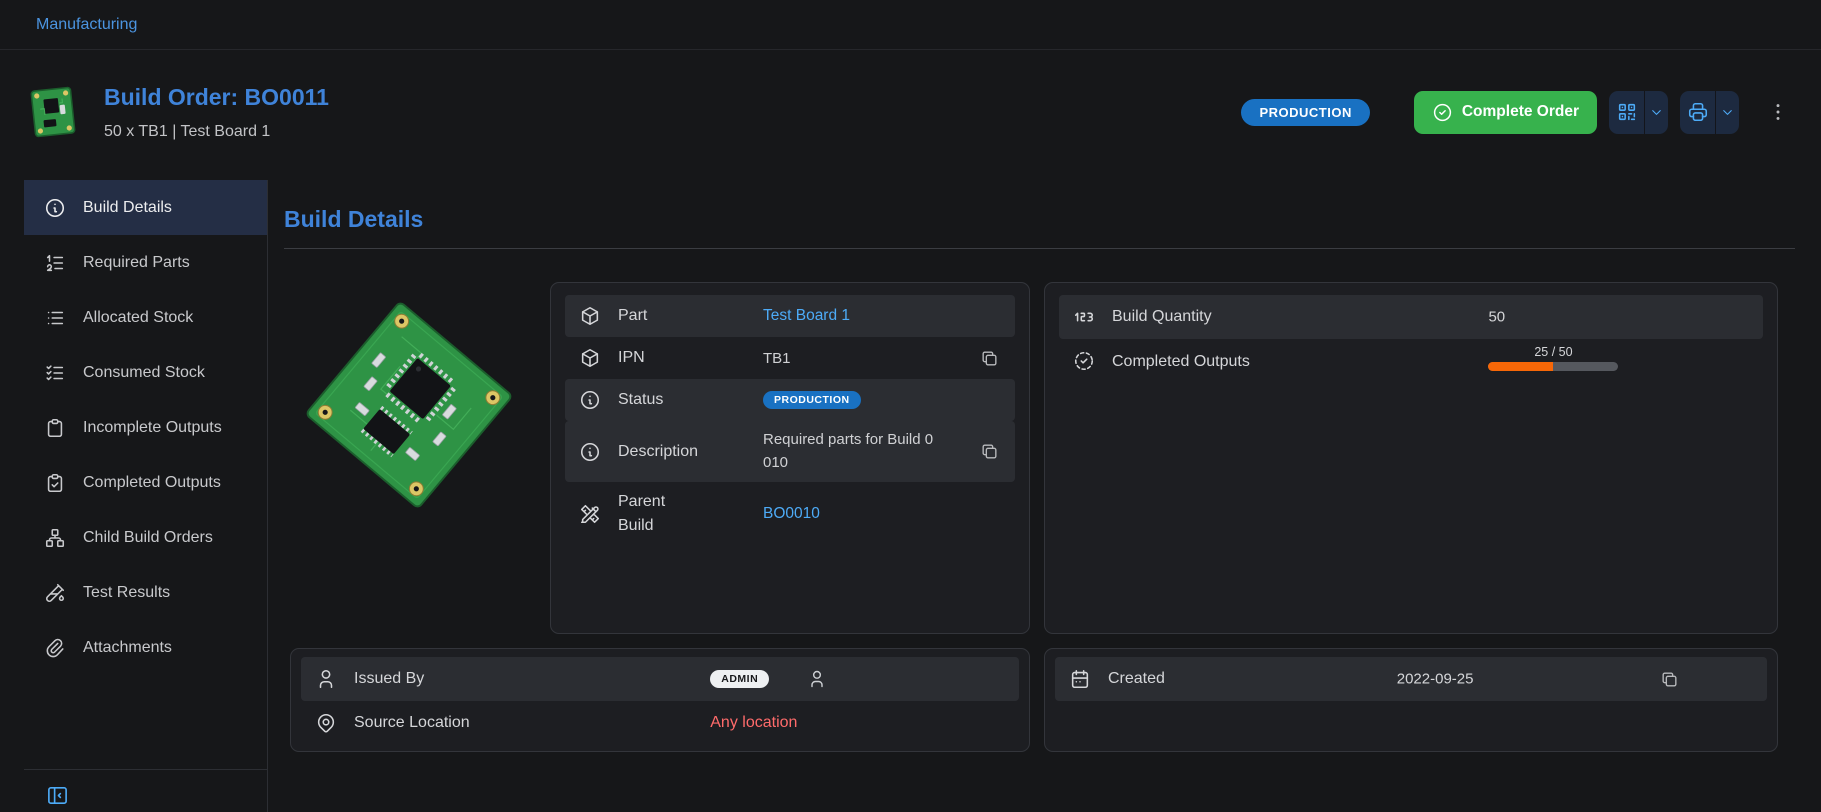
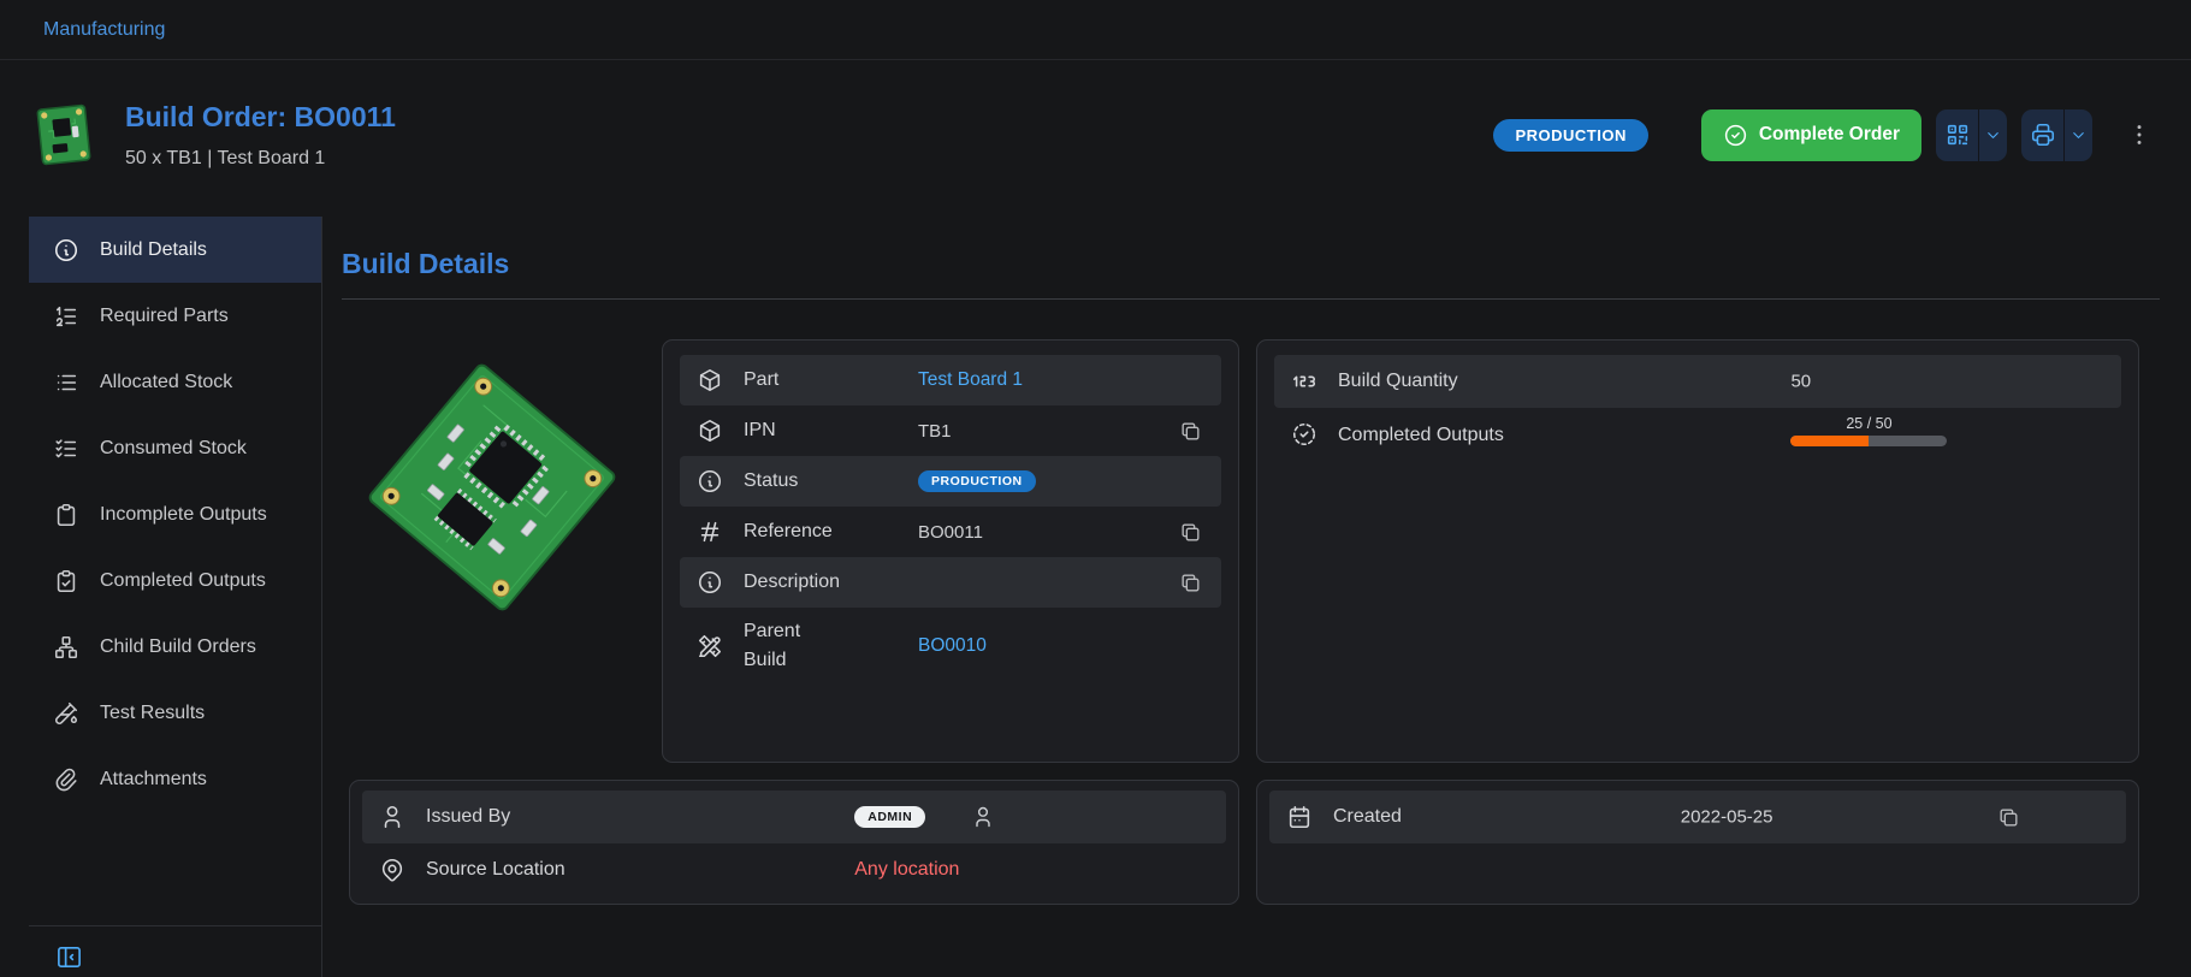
  Manufacturing
  Build Order: BO0011
  50 x TB1 | Test Board 1
  PRODUCTION
  Complete Order
  Build Details
  Required Parts
  Allocated Stock
  Consumed Stock
  Incomplete Outputs
  Completed Outputs
  Child Build Orders
  Test Results
  Attachments
  Build Details
  Part
  Test Board 1
  IPN
  TB1
  Status
  PRODUCTION
+ Reference
+ BO0011
  Description
- Required parts for Build 0010
  Parent Build
  BO0010
  Build Quantity
  50
  Completed Outputs
  25 / 50
  Issued By
  ADMIN
  Source Location
  Any location
  Created
- 2022-09-25
+ 2022-05-25
